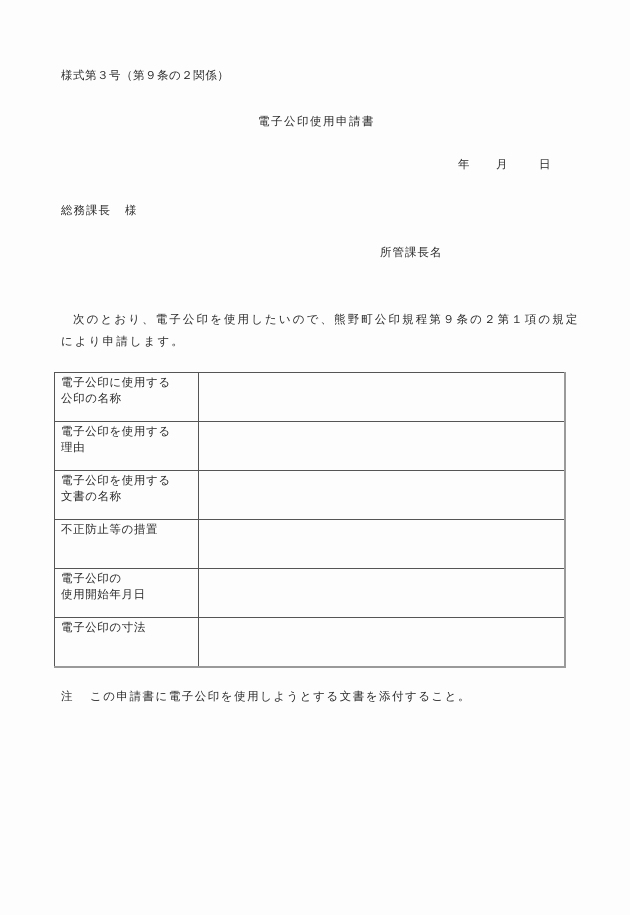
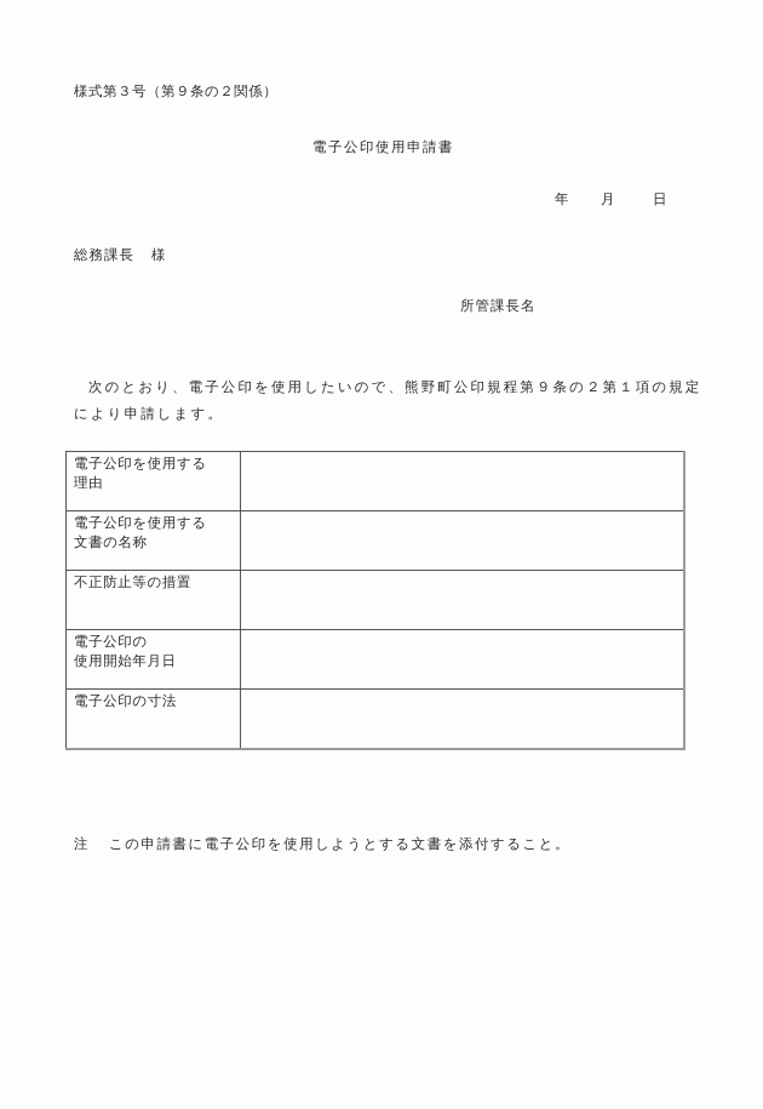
  様式第３号（第９条の２関係）
  電子公印使用申請書
  年 月 日
  総務課長 様
  所管課長名
  次のとおり、電子公印を使用したいので、熊野町公印規程第９条の２第１項の規定により申請します。
- 電子公印に使用する公印の名称
  電子公印を使用する理由
  電子公印を使用する文書の名称
  不正防止等の措置
  電子公印の使用開始年月日
  電子公印の寸法
  注 この申請書に電子公印を使用しようとする文書を添付すること。
